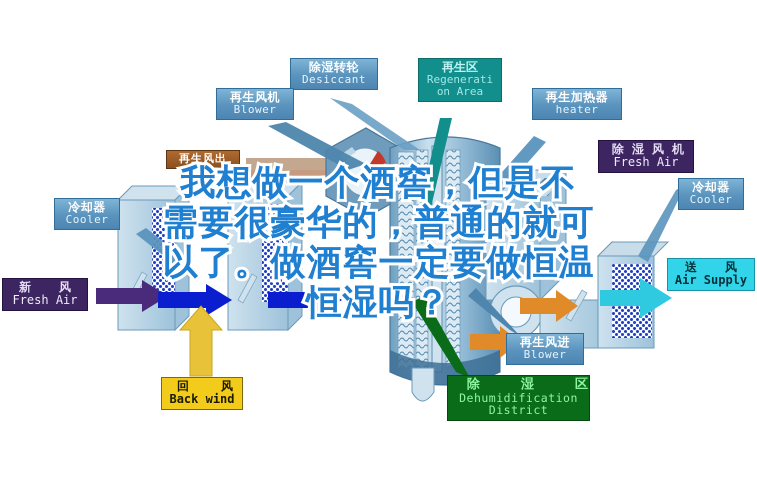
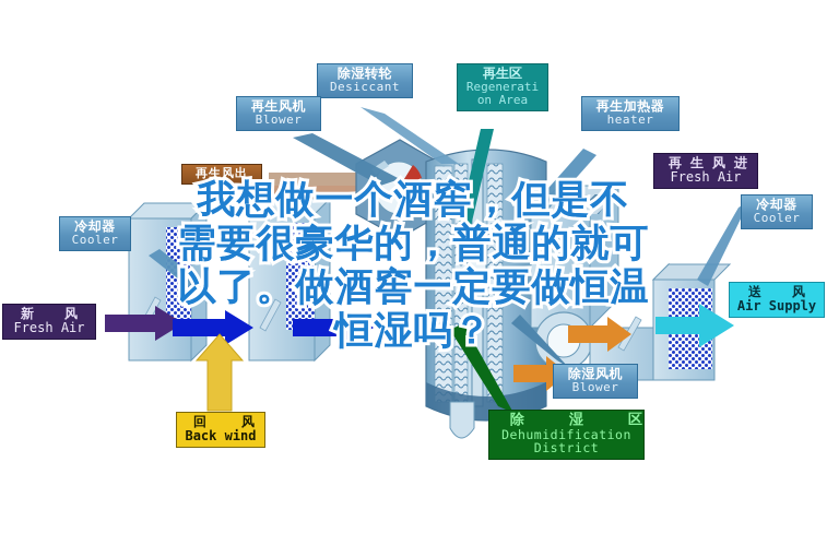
  除湿转轮
  Desiccant
  再生风机
  Blower
  再生区
  Regenerati
  on Area
  再生加热器
  heater
- 除湿风机
+ 再生风进
  Fresh Air
  再生风出
  冷却器
  Cooler
  冷却器
  Cooler
  新 风
  Fresh Air
  回 风
  Back wind
  送 风
  Air Supply
- 再生风进
+ 除湿风机
  Blower
  除 湿 区
  Dehumidification
  District
  我想做一个酒窖，但是不
  需要很豪华的，普通的就可
  以了。做酒窖一定要做恒温
  恒湿吗？
